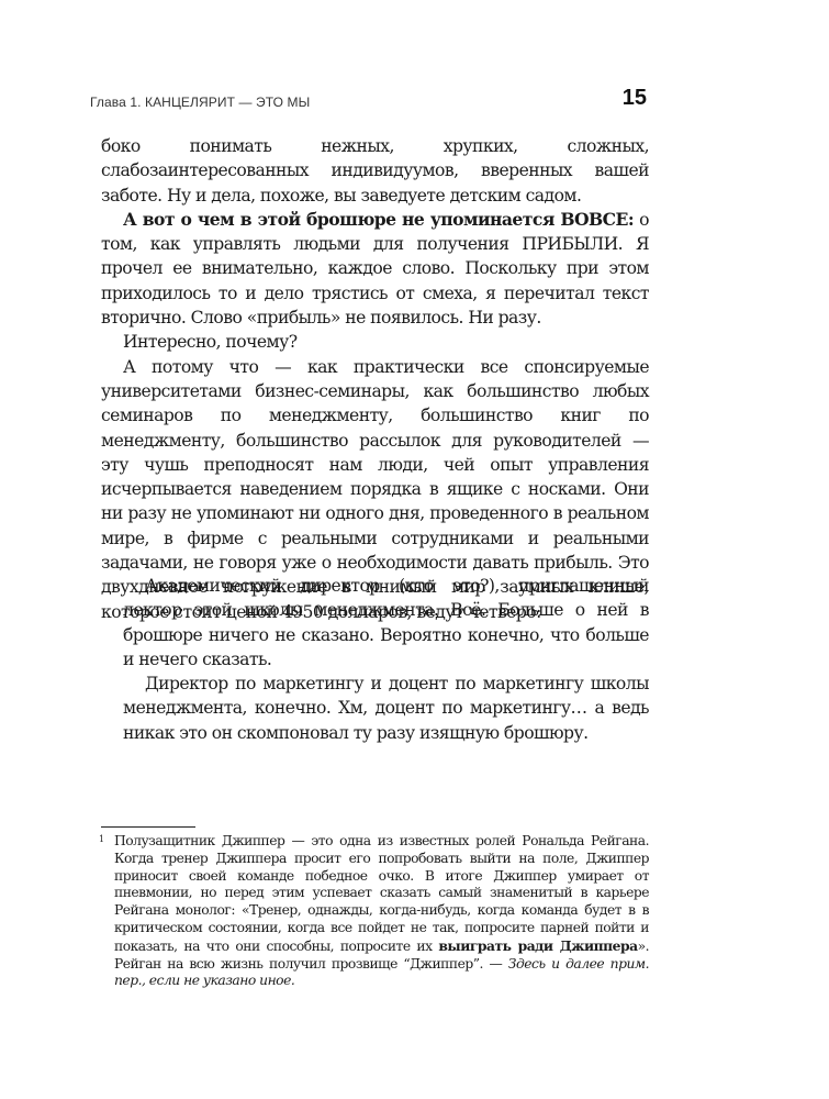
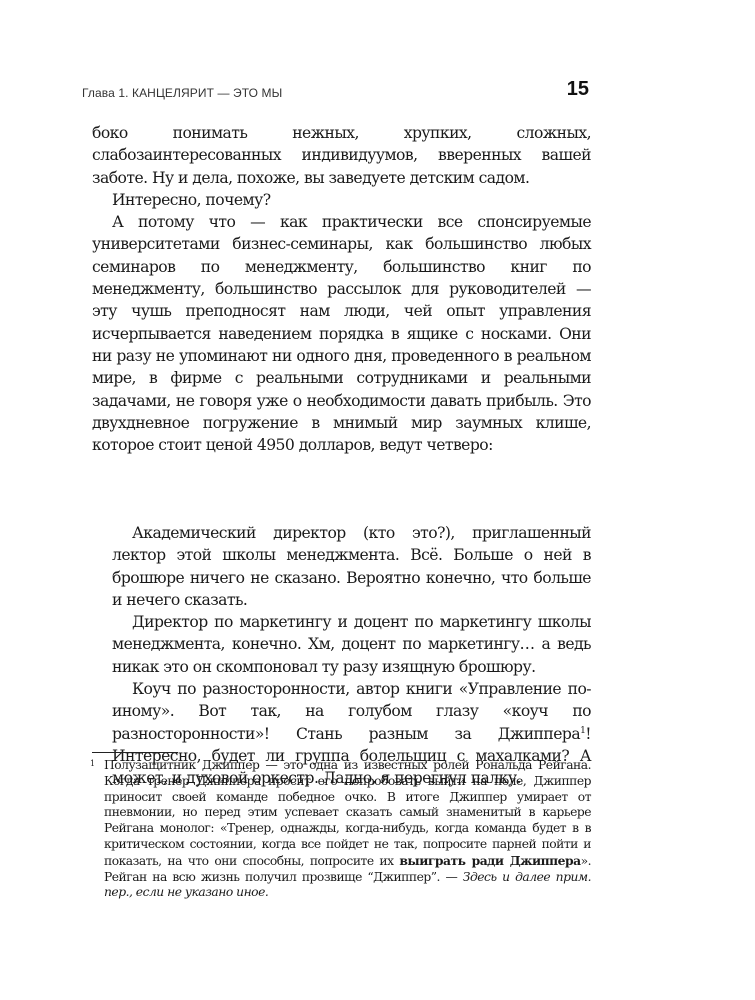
  Глава 1. КАНЦЕЛЯРИТ — ЭТО МЫ
  15
  боко понимать нежных, хрупких, сложных, слабозаинтересованных индивидуумов, вверенных вашей заботе. Ну и дела, похоже, вы заведуете детским садом.
- А вот о чем в этой брошюре не упоминается ВОВСЕ: о том, как управлять людьми для получения ПРИБЫЛИ. Я прочел ее внимательно, каждое слово. Поскольку при этом приходилось то и дело трястись от смеха, я перечитал текст вторично. Слово «прибыль» не появилось. Ни разу.
  Интересно, почему?
  А потому что — как практически все спонсируемые университетами бизнес-семинары, как большинство любых семинаров по менеджменту, большинство книг по менеджменту, большинство рассылок для руководителей — эту чушь преподносят нам люди, чей опыт управления исчерпывается наведением порядка в ящике с носками. Они ни разу не упоминают ни одного дня, проведенного в реальном мире, в фирме с реальными сотрудниками и реальными задачами, не говоря уже о необходимости давать прибыль. Это двухдневное погружение в мнимый мир заумных клише, которое стоит ценой 4950 долларов, ведут четверо:
  Академический директор (кто это?), приглашенный лектор этой школы менеджмента. Всё. Больше о ней в брошюре ничего не сказано. Вероятно конечно, что больше и нечего сказать.
  Директор по маркетингу и доцент по маркетингу школы менеджмента, конечно. Хм, доцент по маркетингу… а ведь никак это он скомпоновал ту разу изящную брошюру.
+ Коуч по разносторонности, автор книги «Управление по-иному». Вот так, на голубом глазу «коуч по разносторонности»! Стань разным за Джиппера1! Интересно, будет ли группа болельщиц с махалками? А может, и духовой оркестр. Ладно, я перегнул палку.
  1
  Полузащитник Джиппер — это одна из известных ролей Рональда Рейгана. Когда тренер Джиппера просит его попробовать выйти на поле, Джиппер приносит своей команде победное очко. В итоге Джиппер умирает от пневмонии, но перед этим успевает сказать самый знаменитый в карьере Рейгана монолог: «Тренер, однажды, когда-нибудь, когда команда будет в в критическом состоянии, когда все пойдет не так, попросите парней пойти и показать, на что они способны, попросите их выиграть ради Джиппера». Рейган на всю жизнь получил прозвище “Джиппер”. — Здесь и далее прим. пер., если не указано иное.
